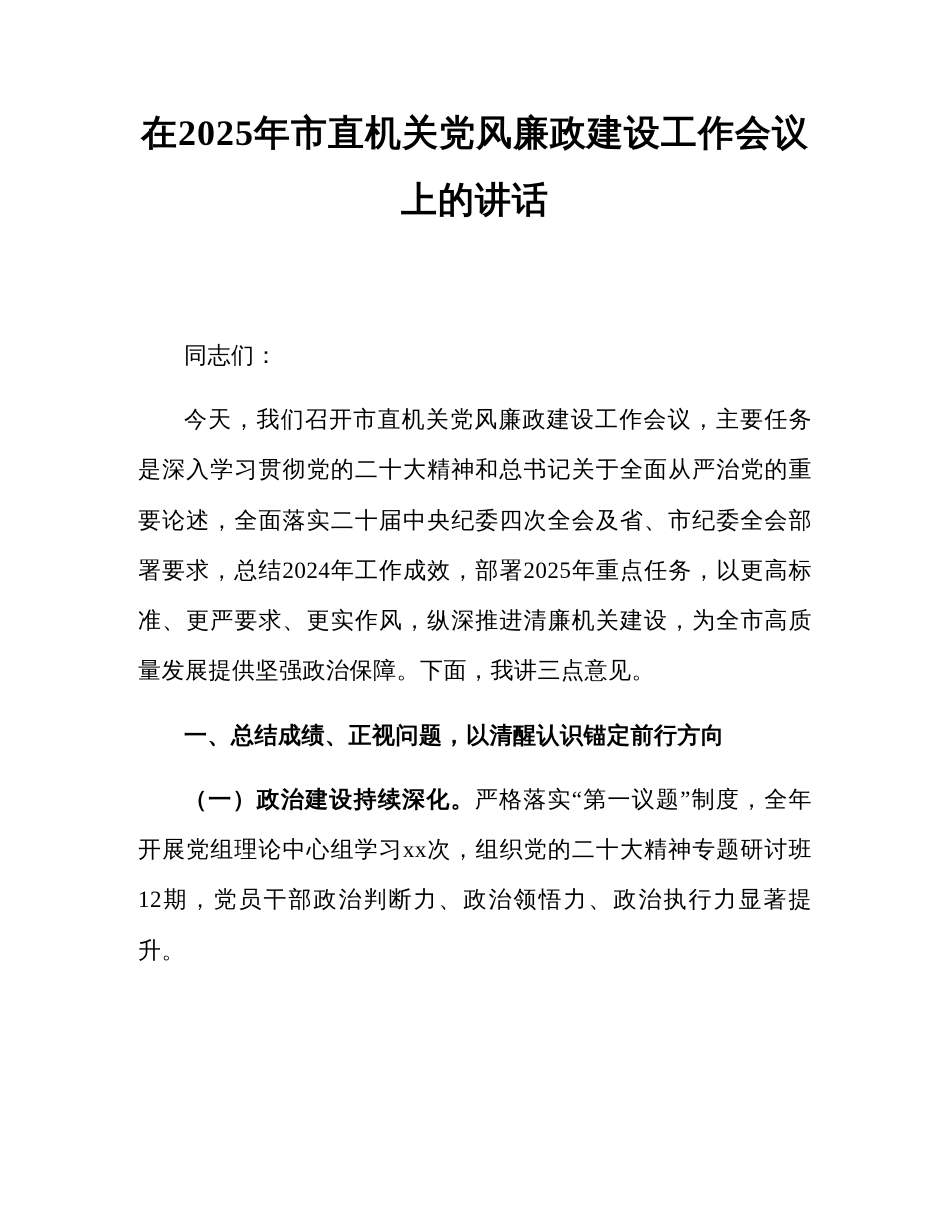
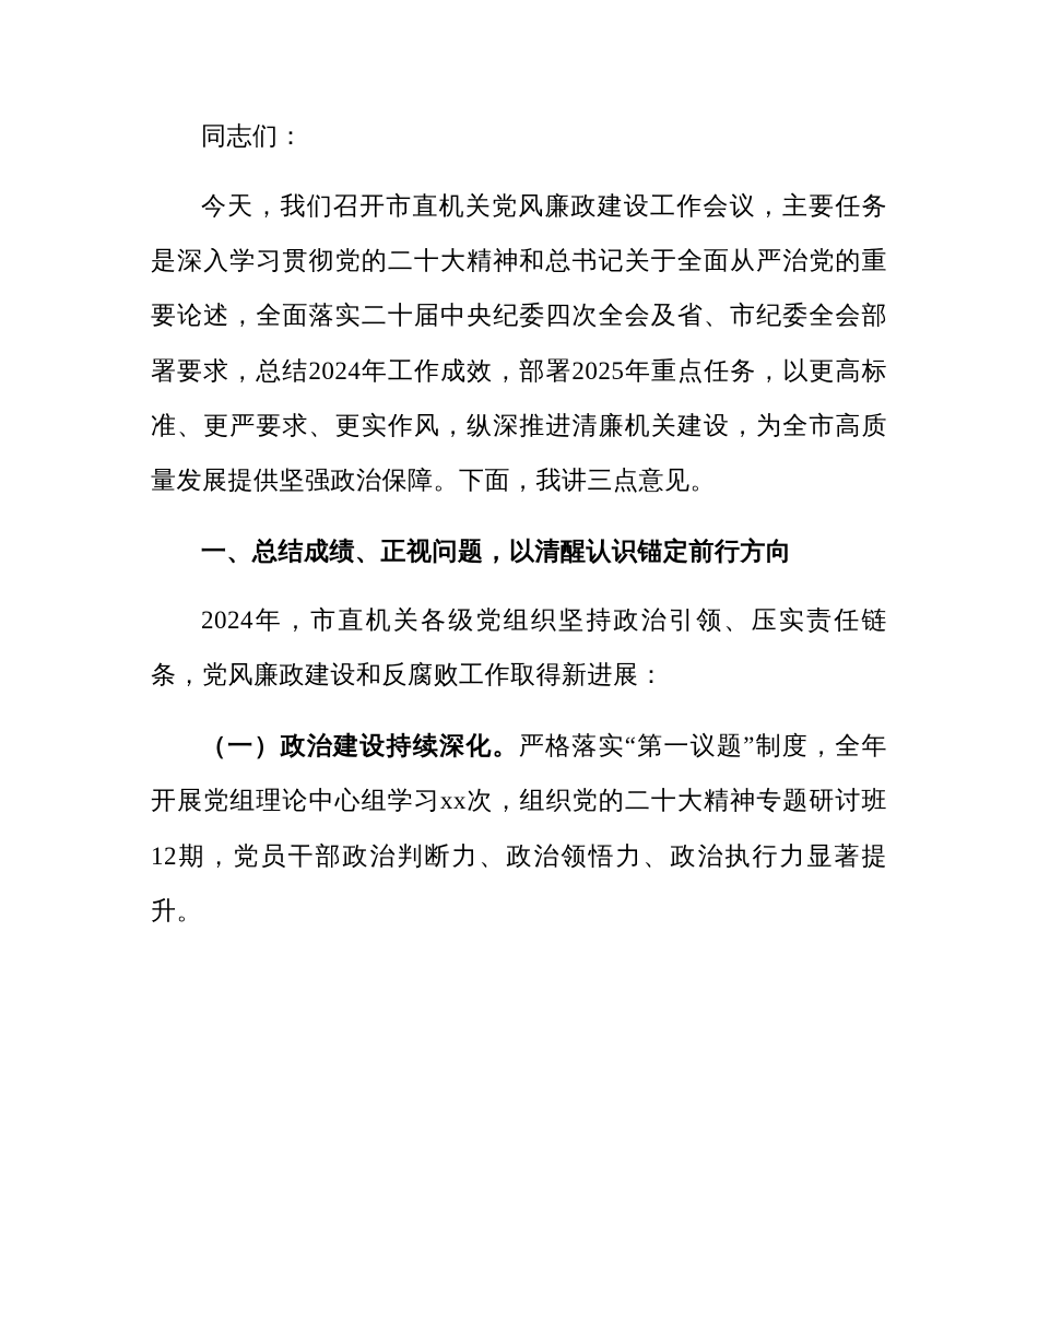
- 在2025年市直机关党风廉政建设工作会议上的讲话
  同志们：
  今天，我们召开市直机关党风廉政建设工作会议，主要任务是深入学习贯彻党的二十大精神和总书记关于全面从严治党的重要论述，全面落实二十届中央纪委四次全会及省、市纪委全会部署要求，总结2024年工作成效，部署2025年重点任务，以更高标准、更严要求、更实作风，纵深推进清廉机关建设，为全市高质量发展提供坚强政治保障。下面，我讲三点意见。
  一、总结成绩、正视问题，以清醒认识锚定前行方向
+ 2024年，市直机关各级党组织坚持政治引领、压实责任链条，党风廉政建设和反腐败工作取得新进展：
  （一）政治建设持续深化。严格落实“第一议题”制度，全年开展党组理论中心组学习xx次，组织党的二十大精神专题研讨班12期，党员干部政治判断力、政治领悟力、政治执行力显著提升。
